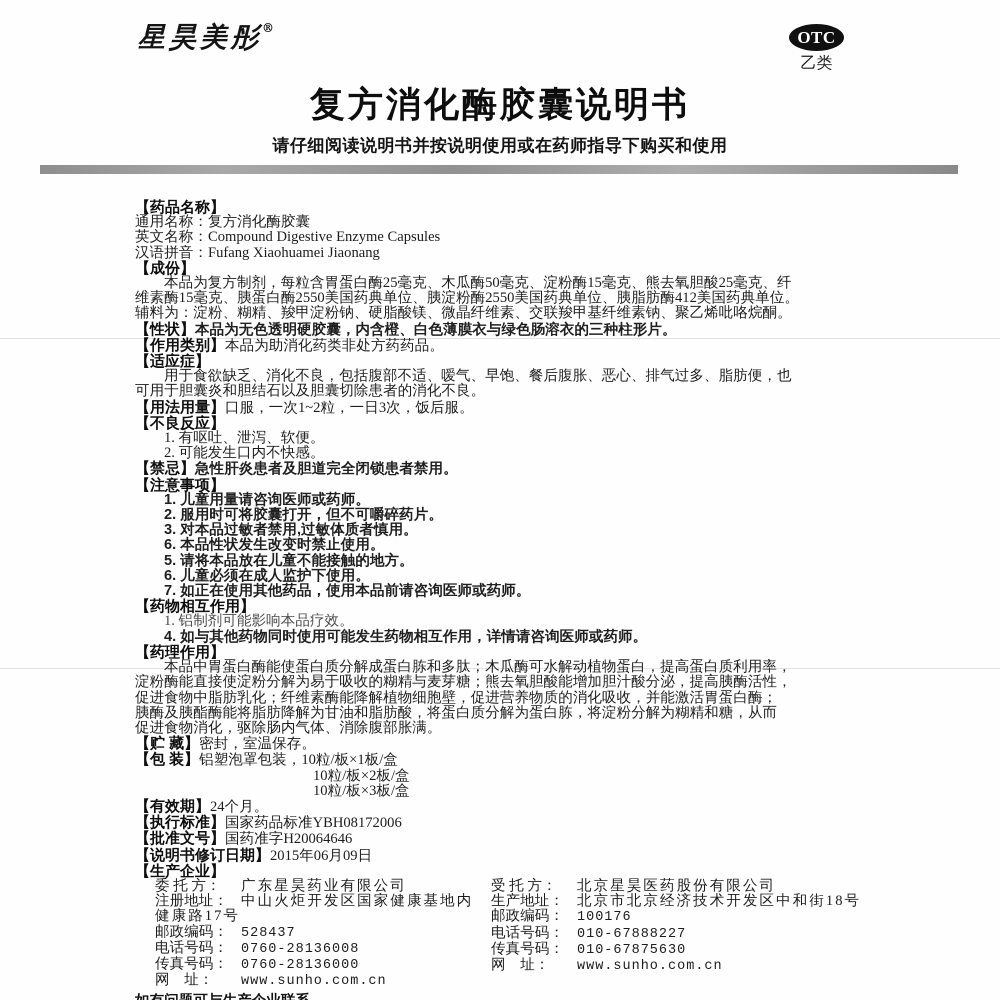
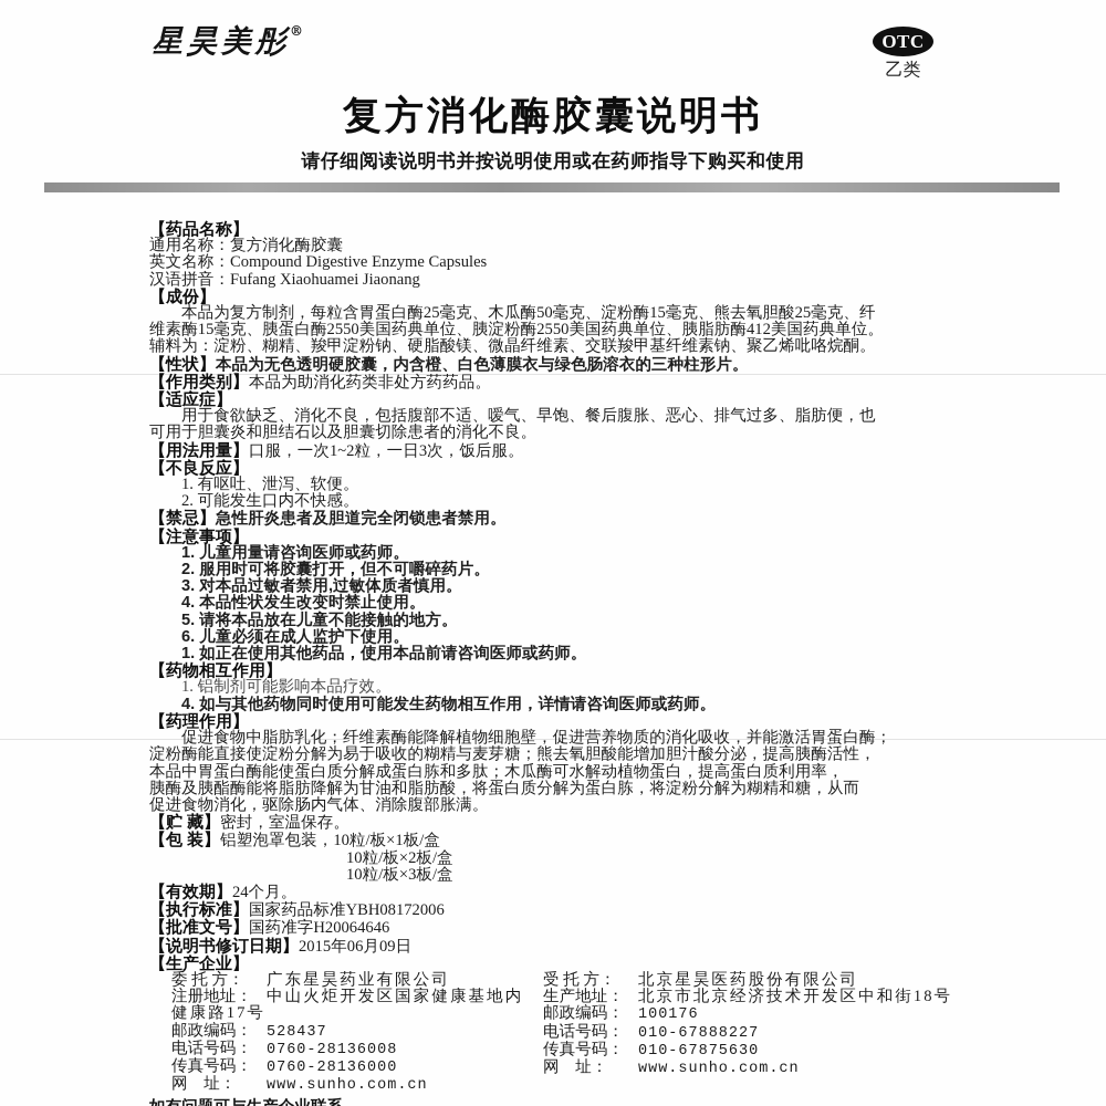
  星昊美彤®
  OTC
  乙类
  复方消化酶胶囊说明书
  请仔细阅读说明书并按说明使用或在药师指导下购买和使用
  【药品名称】
  通用名称：复方消化酶胶囊
  英文名称：Compound Digestive Enzyme Capsules
  汉语拼音：Fufang Xiaohuamei Jiaonang
  【成份】
  本品为复方制剂，每粒含胃蛋白酶25毫克、木瓜酶50毫克、淀粉酶15毫克、熊去氧胆酸25毫克、纤
  维素酶15毫克、胰蛋白酶2550美国药典单位、胰淀粉酶2550美国药典单位、胰脂肪酶412美国药典单位。
  辅料为：淀粉、糊精、羧甲淀粉钠、硬脂酸镁、微晶纤维素、交联羧甲基纤维素钠、聚乙烯吡咯烷酮。
  【性状】本品为无色透明硬胶囊，内含橙、白色薄膜衣与绿色肠溶衣的三种柱形片。
  【作用类别】本品为助消化药类非处方药药品。
  【适应症】
  用于食欲缺乏、消化不良，包括腹部不适、嗳气、早饱、餐后腹胀、恶心、排气过多、脂肪便，也
  可用于胆囊炎和胆结石以及胆囊切除患者的消化不良。
  【用法用量】口服，一次1~2粒，一日3次，饭后服。
  【不良反应】
  1. 有呕吐、泄泻、软便。
  2. 可能发生口内不快感。
  【禁忌】急性肝炎患者及胆道完全闭锁患者禁用。
  【注意事项】
  1. 儿童用量请咨询医师或药师。
  2. 服用时可将胶囊打开，但不可嚼碎药片。
  3. 对本品过敏者禁用,过敏体质者慎用。
- 6. 本品性状发生改变时禁止使用。
+ 4. 本品性状发生改变时禁止使用。
  5. 请将本品放在儿童不能接触的地方。
  6. 儿童必须在成人监护下使用。
- 7. 如正在使用其他药品，使用本品前请咨询医师或药师。
+ 1. 如正在使用其他药品，使用本品前请咨询医师或药师。
  【药物相互作用】
  1. 铝制剂可能影响本品疗效。
  4. 如与其他药物同时使用可能发生药物相互作用，详情请咨询医师或药师。
  【药理作用】
- 本品中胃蛋白酶能使蛋白质分解成蛋白胨和多肽；木瓜酶可水解动植物蛋白，提高蛋白质利用率，
+ 促进食物中脂肪乳化；纤维素酶能降解植物细胞壁，促进营养物质的消化吸收，并能激活胃蛋白酶；
  淀粉酶能直接使淀粉分解为易于吸收的糊精与麦芽糖；熊去氧胆酸能增加胆汁酸分泌，提高胰酶活性，
- 促进食物中脂肪乳化；纤维素酶能降解植物细胞壁，促进营养物质的消化吸收，并能激活胃蛋白酶；
+ 本品中胃蛋白酶能使蛋白质分解成蛋白胨和多肽；木瓜酶可水解动植物蛋白，提高蛋白质利用率，
  胰酶及胰酯酶能将脂肪降解为甘油和脂肪酸，将蛋白质分解为蛋白胨，将淀粉分解为糊精和糖，从而
  促进食物消化，驱除肠内气体、消除腹部胀满。
  【贮 藏】密封，室温保存。
  【包 装】铝塑泡罩包装，10粒/板×1板/盒
  10粒/板×2板/盒
  10粒/板×3板/盒
  【有效期】24个月。
  【执行标准】国家药品标准YBH08172006
  【批准文号】国药准字H20064646
  【说明书修订日期】2015年06月09日
  【生产企业】
  委 托 方： 广东星昊药业有限公司
  注册地址： 中山火炬开发区国家健康基地内
  健康路17号
  邮政编码： 528437
  电话号码： 0760-28136008
  传真号码： 0760-28136000
  网 址： www.sunho.com.cn
  受 托 方： 北京星昊医药股份有限公司
  生产地址： 北京市北京经济技术开发区中和街18号
  邮政编码： 100176
  电话号码： 010-67888227
  传真号码： 010-67875630
  网 址： www.sunho.com.cn
